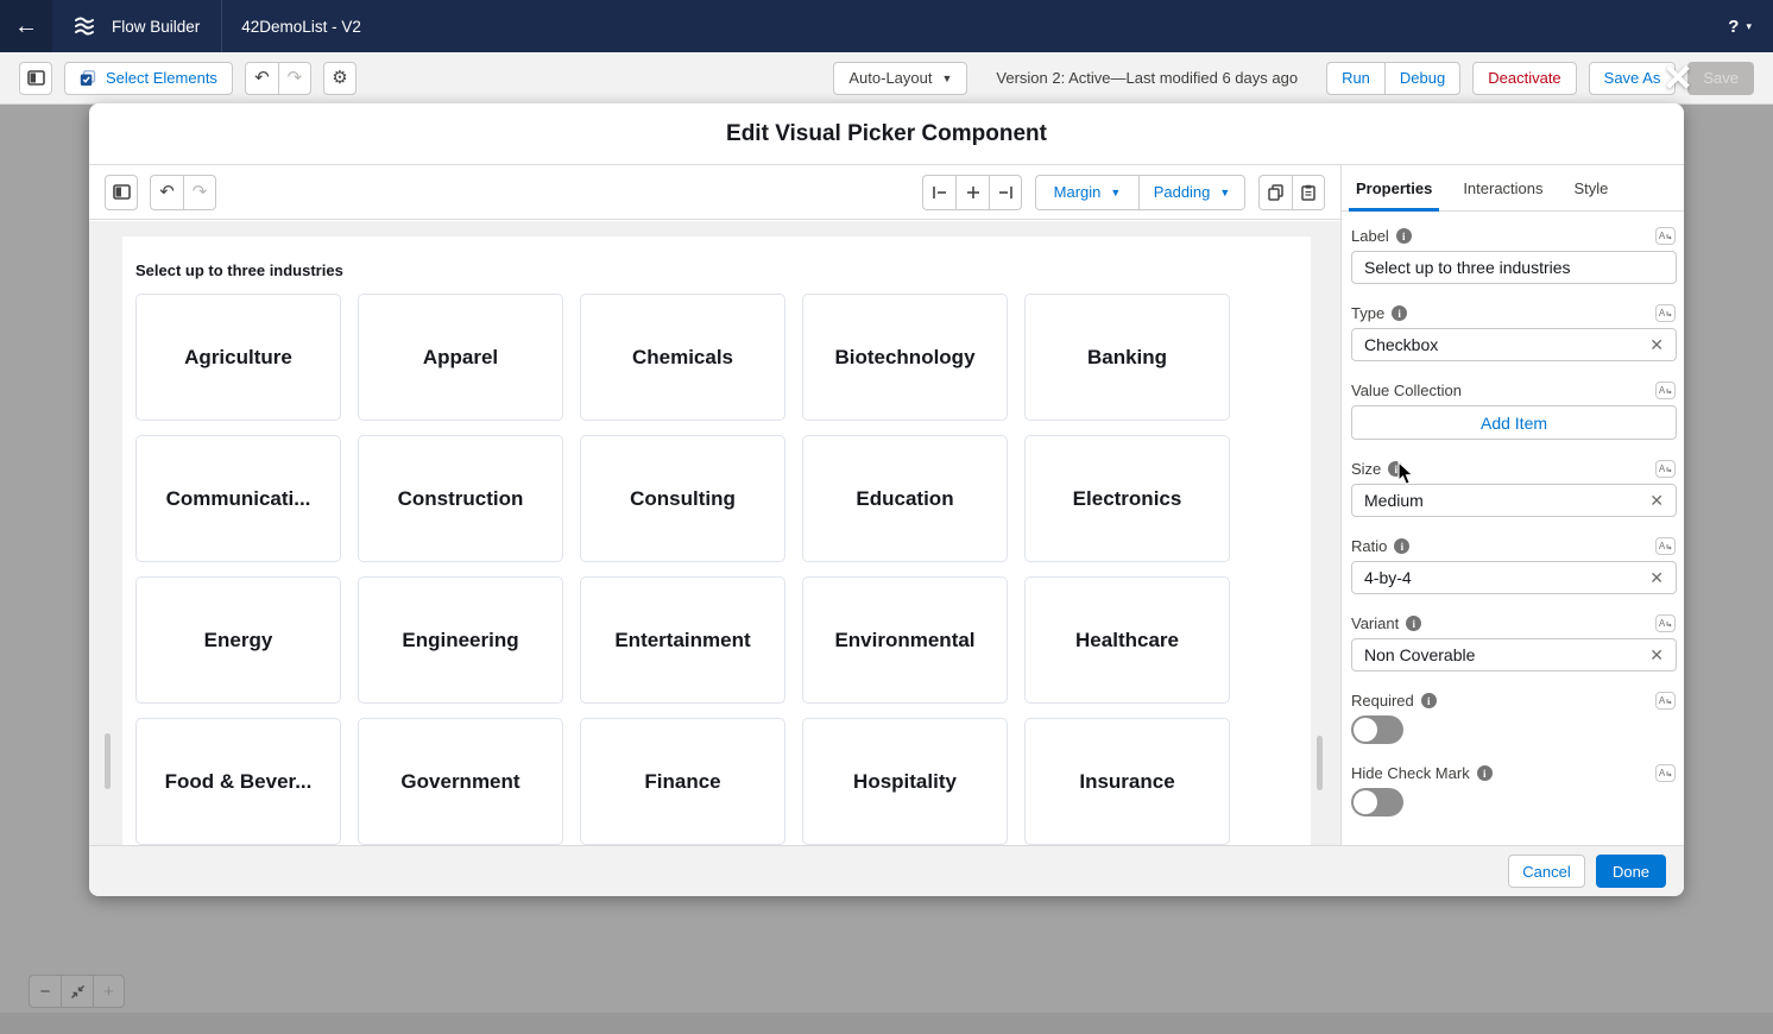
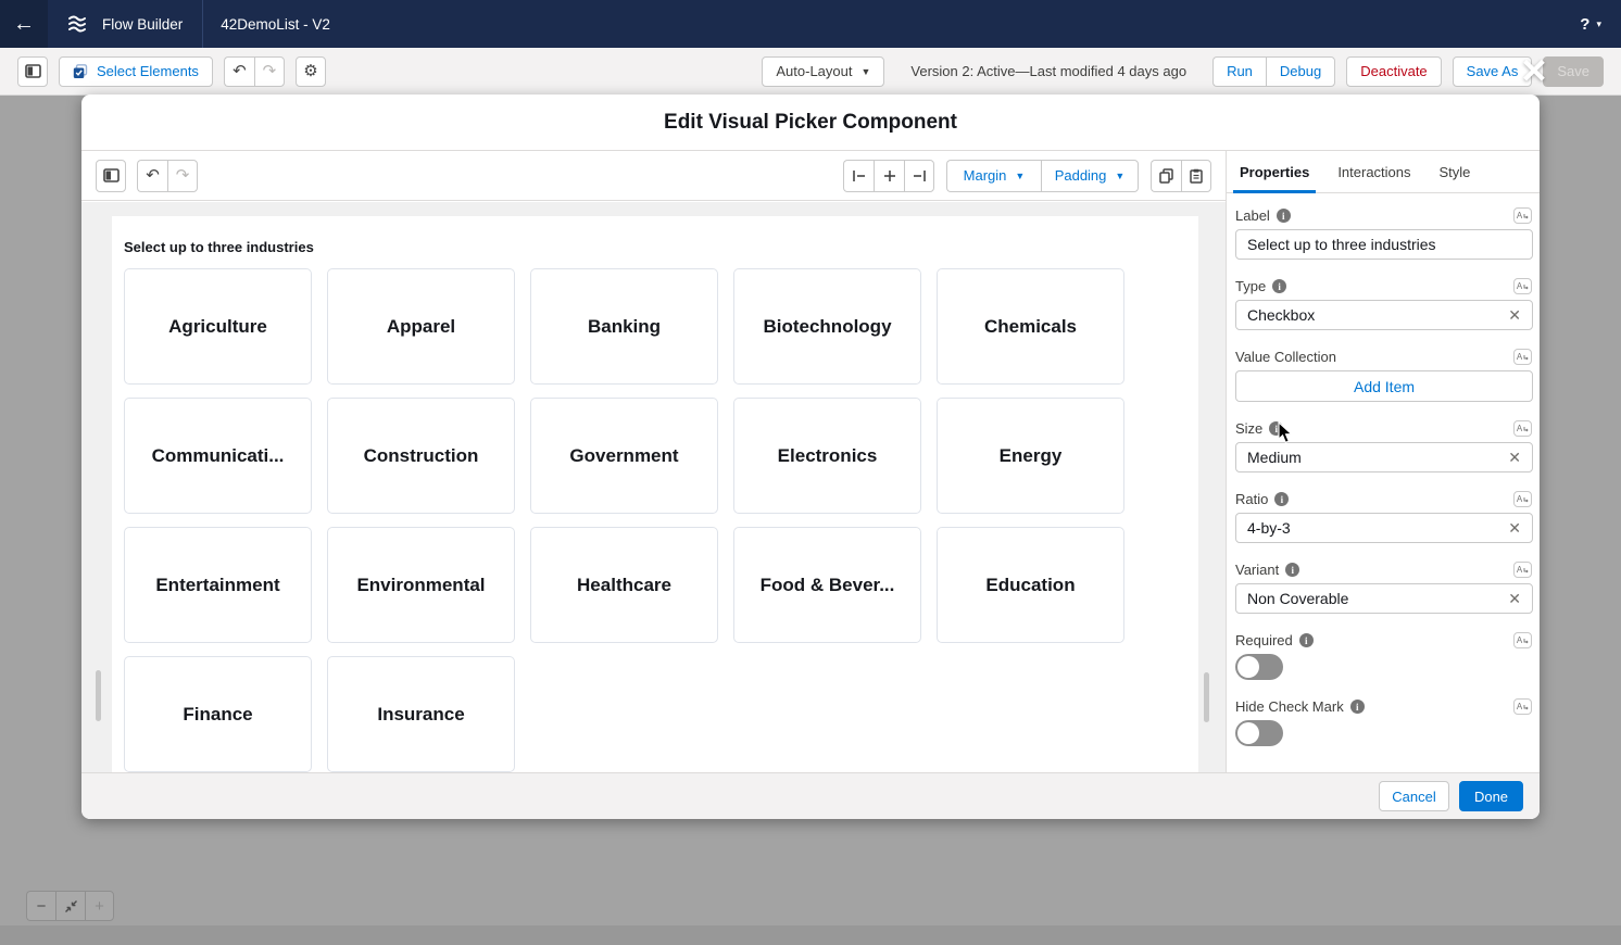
  ←
  Flow Builder
  42DemoList - V2
  ?
  ▾
  Select Elements
  ↶
  ↷
  ⚙
  Auto-Layout
  ▼
- Version 2: Active—Last modified 6 days ago
+ Version 2: Active—Last modified 4 days ago
  Run
  Debug
  Deactivate
  Save As
  Save
  −
  +
  ✕
  Edit Visual Picker Component
  ↶
  ↷
  Margin
  ▼
  Padding
  ▼
  Select up to three industries
  Agriculture
  Apparel
- Chemicals
+ Banking
  Biotechnology
- Banking
+ Chemicals
  Communicati...
  Construction
- Consulting
- Education
+ Government
  Electronics
  Energy
- Engineering
  Entertainment
  Environmental
  Healthcare
  Food & Bever...
- Government
+ Education
  Finance
- Hospitality
  Insurance
  Properties
  Interactions
  Style
  Label
  i
  A
  Select up to three industries
  Type
  i
  A
  Checkbox
  ✕
  Value Collection
  A
  Add Item
  Size
  i
  A
  Medium
  ✕
  Ratio
  i
  A
- 4-by-4
+ 4-by-3
  ✕
  Variant
  i
  A
  Non Coverable
  ✕
  Required
  i
  A
  Hide Check Mark
  i
  A
  Cancel
  Done
